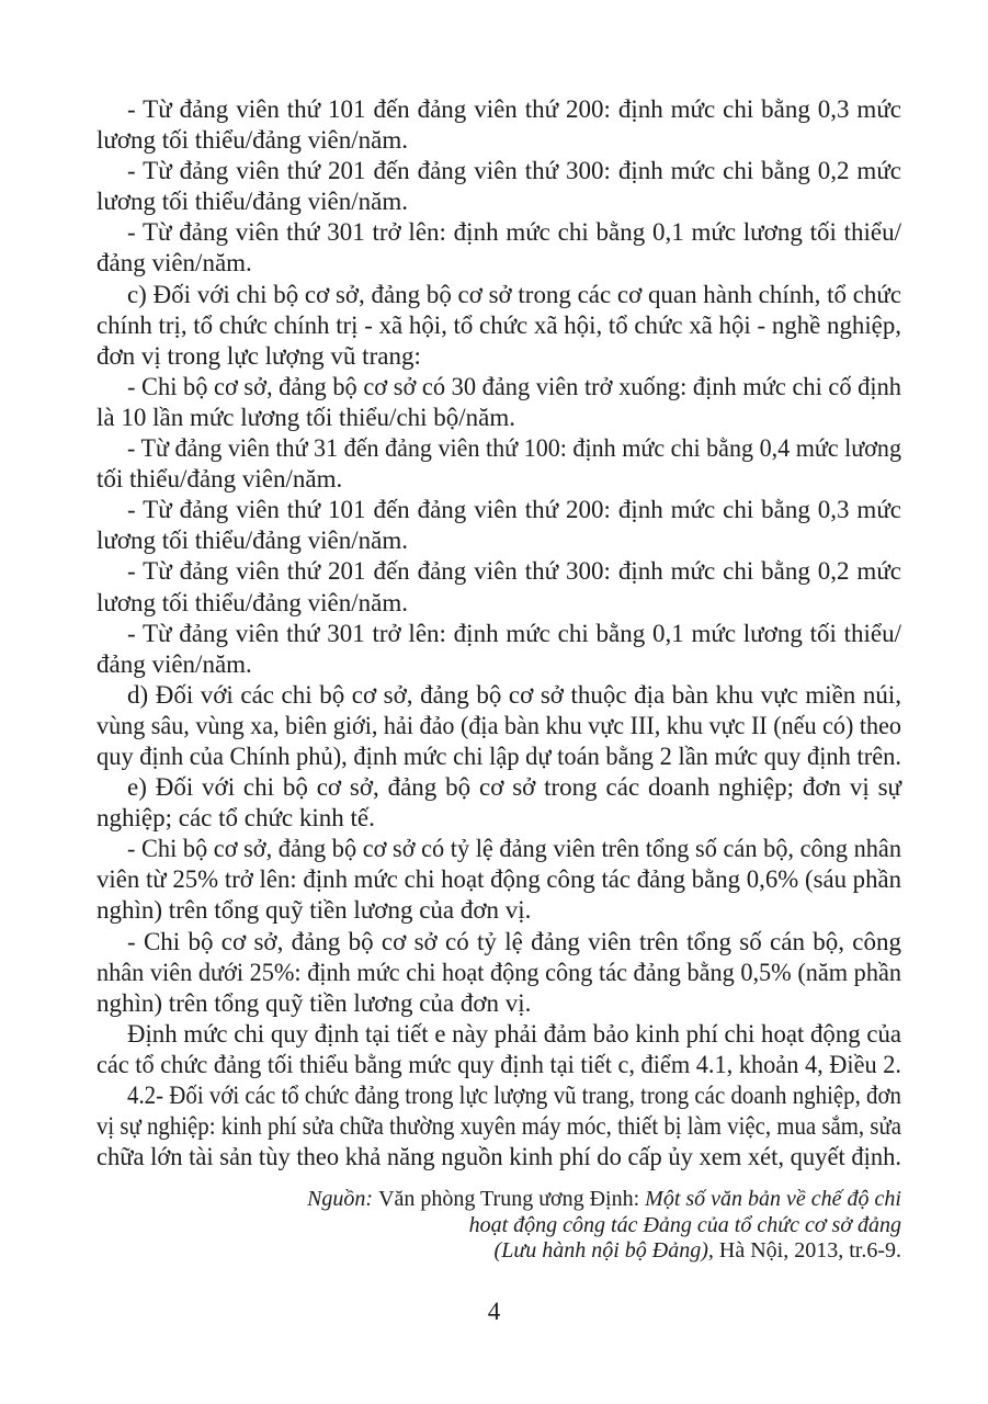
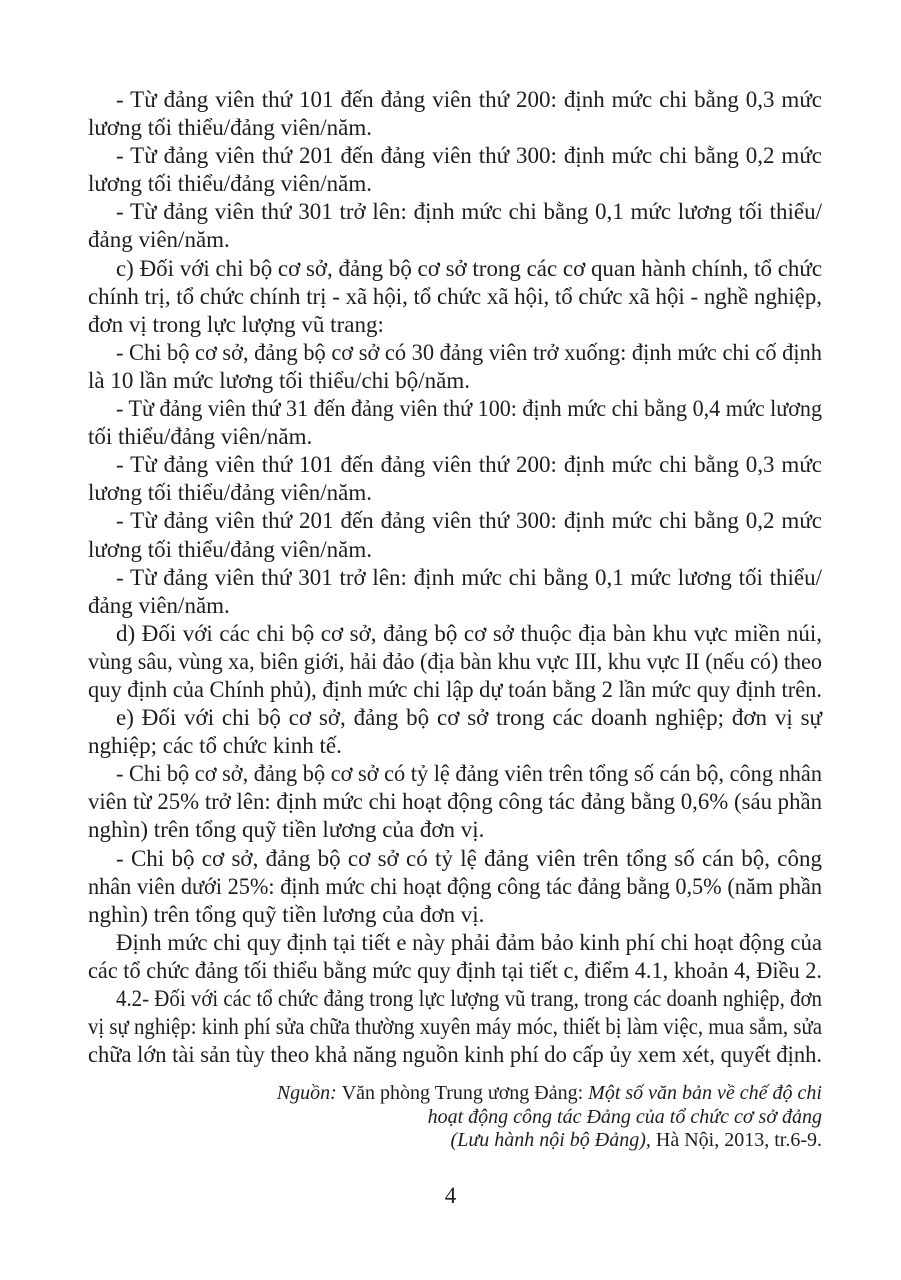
  - Từ đảng viên thứ 101 đến đảng viên thứ 200: định mức chi bằng 0,3 mức
  lương tối thiểu/đảng viên/năm.
  - Từ đảng viên thứ 201 đến đảng viên thứ 300: định mức chi bằng 0,2 mức
  lương tối thiểu/đảng viên/năm.
  - Từ đảng viên thứ 301 trở lên: định mức chi bằng 0,1 mức lương tối thiểu/
  đảng viên/năm.
  c) Đối với chi bộ cơ sở, đảng bộ cơ sở trong các cơ quan hành chính, tổ chức
  chính trị, tổ chức chính trị - xã hội, tổ chức xã hội, tổ chức xã hội - nghề nghiệp,
  đơn vị trong lực lượng vũ trang:
  - Chi bộ cơ sở, đảng bộ cơ sở có 30 đảng viên trở xuống: định mức chi cố định
  là 10 lần mức lương tối thiểu/chi bộ/năm.
  - Từ đảng viên thứ 31 đến đảng viên thứ 100: định mức chi bằng 0,4 mức lương
  tối thiểu/đảng viên/năm.
  - Từ đảng viên thứ 101 đến đảng viên thứ 200: định mức chi bằng 0,3 mức
  lương tối thiểu/đảng viên/năm.
  - Từ đảng viên thứ 201 đến đảng viên thứ 300: định mức chi bằng 0,2 mức
  lương tối thiểu/đảng viên/năm.
  - Từ đảng viên thứ 301 trở lên: định mức chi bằng 0,1 mức lương tối thiểu/
  đảng viên/năm.
  d) Đối với các chi bộ cơ sở, đảng bộ cơ sở thuộc địa bàn khu vực miền núi,
  vùng sâu, vùng xa, biên giới, hải đảo (địa bàn khu vực III, khu vực II (nếu có) theo
  quy định của Chính phủ), định mức chi lập dự toán bằng 2 lần mức quy định trên.
  e) Đối với chi bộ cơ sở, đảng bộ cơ sở trong các doanh nghiệp; đơn vị sự
  nghiệp; các tổ chức kinh tế.
  - Chi bộ cơ sở, đảng bộ cơ sở có tỷ lệ đảng viên trên tổng số cán bộ, công nhân
  viên từ 25% trở lên: định mức chi hoạt động công tác đảng bằng 0,6% (sáu phần
  nghìn) trên tổng quỹ tiền lương của đơn vị.
  - Chi bộ cơ sở, đảng bộ cơ sở có tỷ lệ đảng viên trên tổng số cán bộ, công
  nhân viên dưới 25%: định mức chi hoạt động công tác đảng bằng 0,5% (năm phần
  nghìn) trên tổng quỹ tiền lương của đơn vị.
  Định mức chi quy định tại tiết e này phải đảm bảo kinh phí chi hoạt động của
  các tổ chức đảng tối thiểu bằng mức quy định tại tiết c, điểm 4.1, khoản 4, Điều 2.
  4.2- Đối với các tổ chức đảng trong lực lượng vũ trang, trong các doanh nghiệp, đơn
  vị sự nghiệp: kinh phí sửa chữa thường xuyên máy móc, thiết bị làm việc, mua sắm, sửa
  chữa lớn tài sản tùy theo khả năng nguồn kinh phí do cấp ủy xem xét, quyết định.
- Nguồn: Văn phòng Trung ương Định: Một số văn bản về chế độ chi
+ Nguồn: Văn phòng Trung ương Đảng: Một số văn bản về chế độ chi
  hoạt động công tác Đảng của tổ chức cơ sở đảng
  (Lưu hành nội bộ Đảng), Hà Nội, 2013, tr.6-9.
  4
